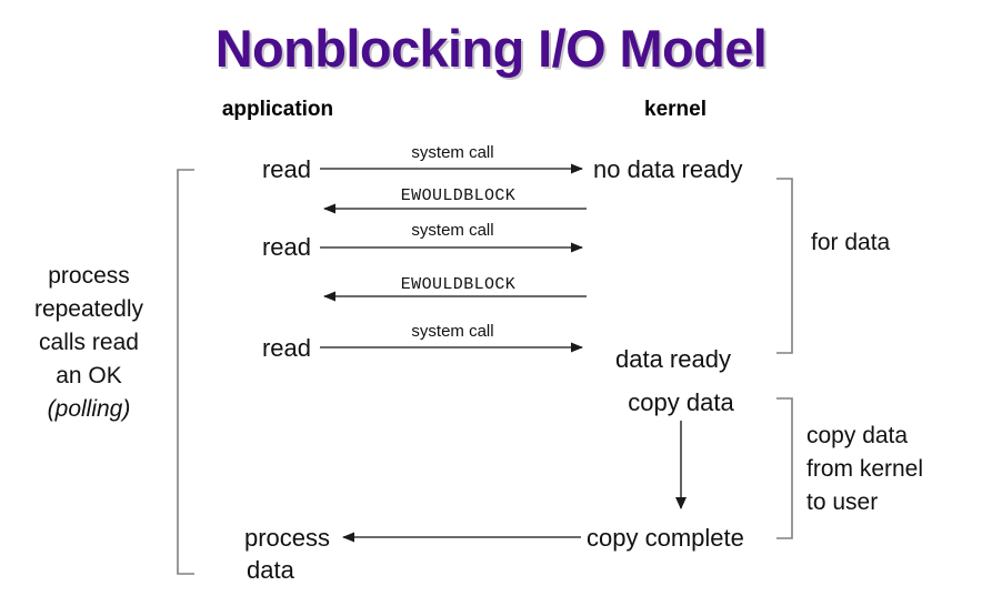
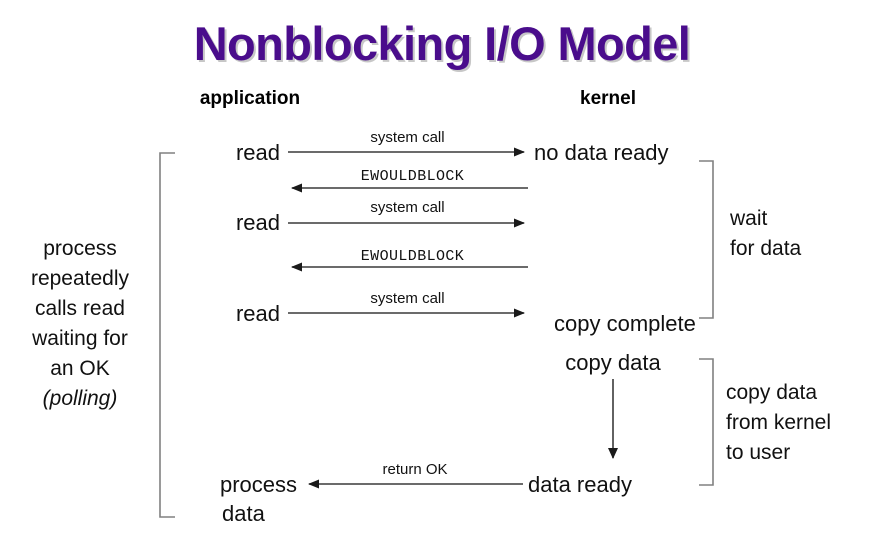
  Nonblocking I/O Model
  application
  kernel
  process
  repeatedly
  calls read
+ waiting for
  an OK
  (polling)
  read
  read
  read
  process
  data
  no data ready
- data ready
+ copy complete
  copy data
- copy complete
+ data ready
  system call
  EWOULDBLOCK
  system call
  EWOULDBLOCK
  system call
+ return OK
+ wait
  for data
  copy data
  from kernel
  to user
